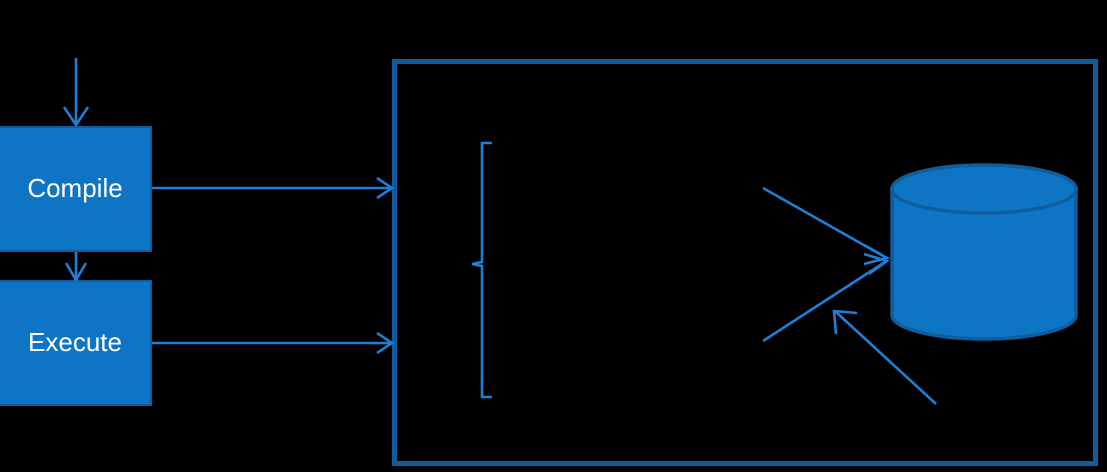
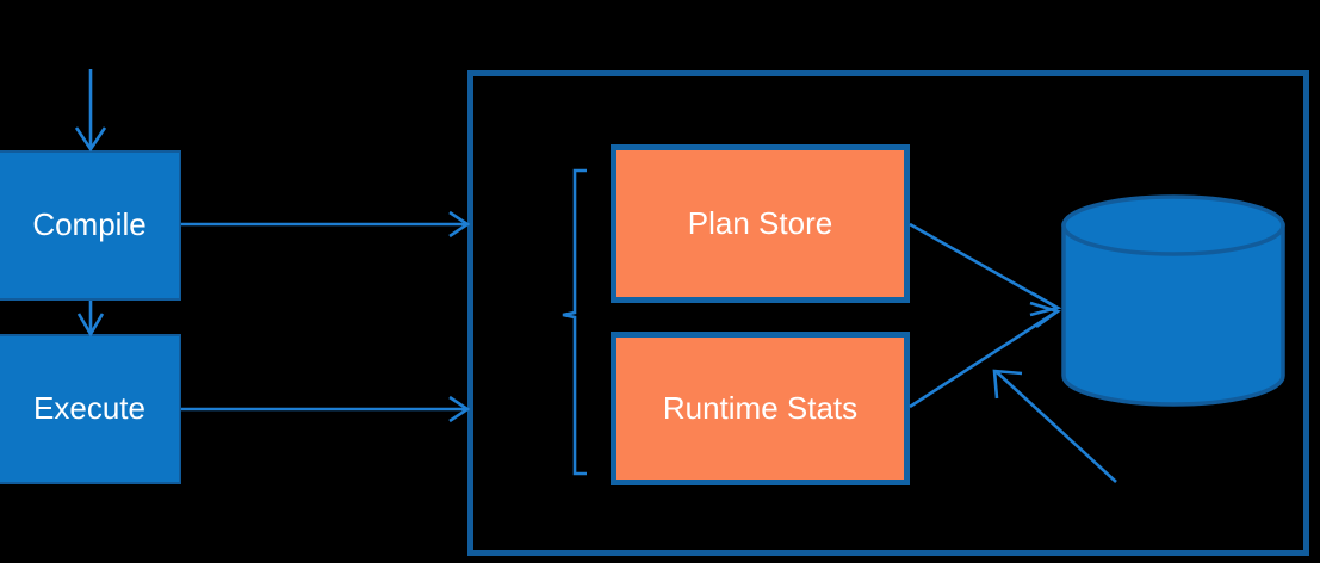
  Compile
  Execute
+ Plan Store
+ Runtime Stats
